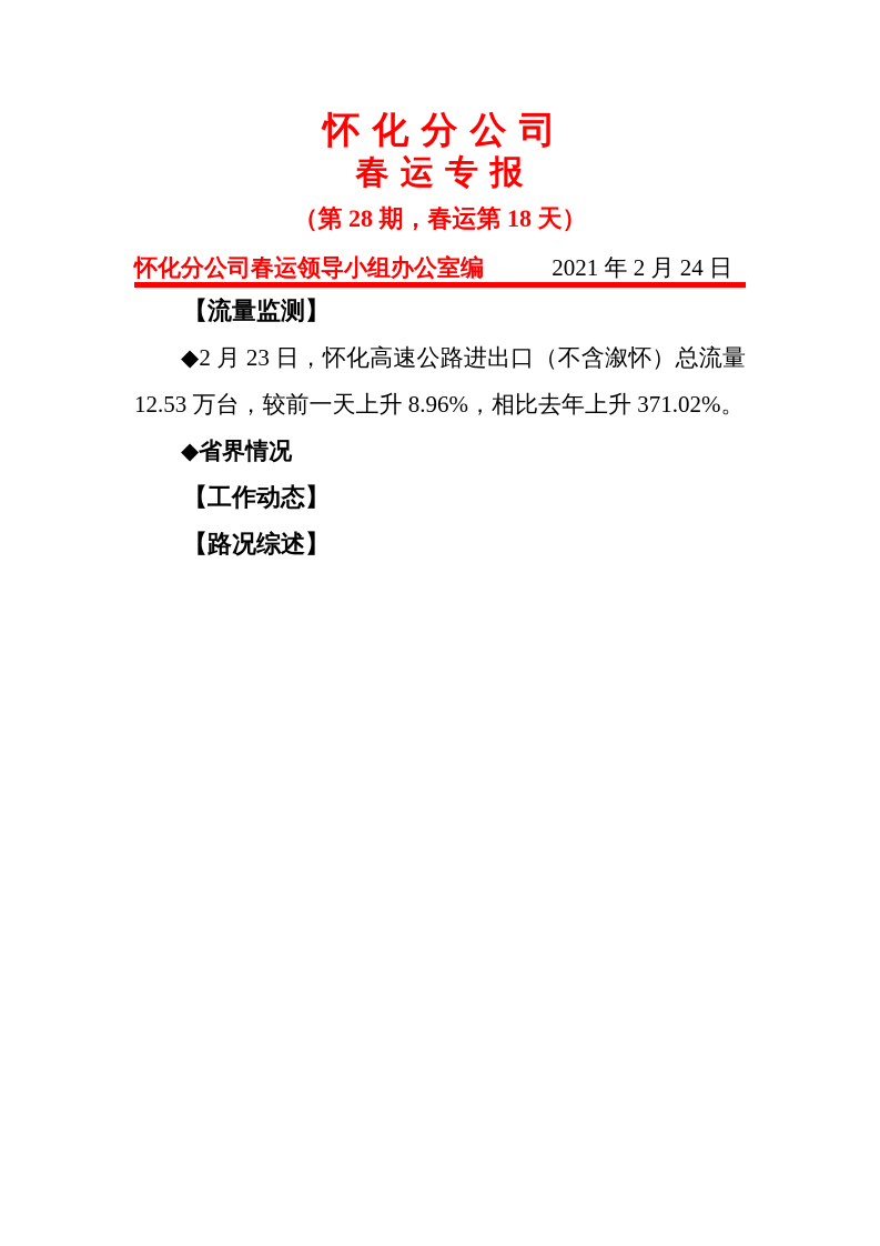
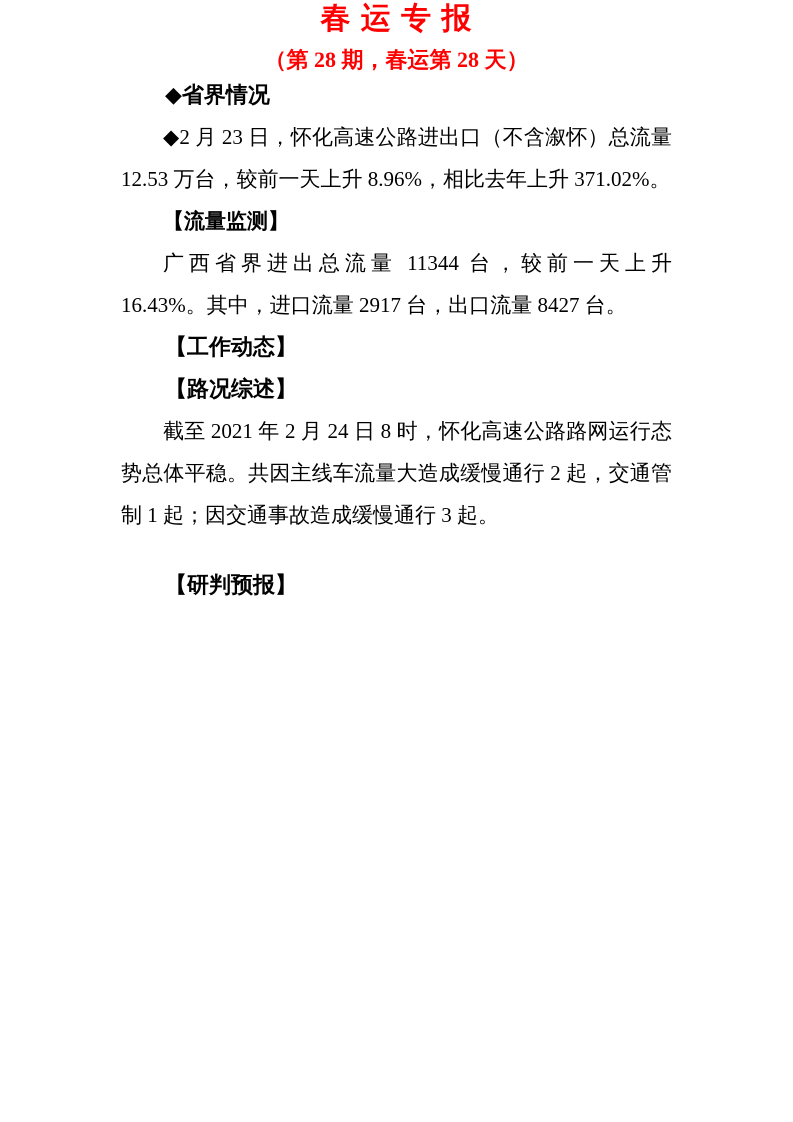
- 怀 化 分 公 司
  春 运 专 报
- （第 28 期，春运第 18 天）
+ （第 28 期，春运第 28 天）
- 怀化分公司春运领导小组办公室编
- 2021 年 2 月 24 日
- 【流量监测】
+ ◆省界情况
  ◆2 月 23 日，怀化高速公路进出口（不含溆怀）总流量 12.53 万台，较前一天上升 8.96%，相比去年上升 371.02%。
- ◆省界情况
+ 【流量监测】
+ 广西省界进出总流量 11344 台，较前一天上升 16.43%。其中，进口流量 2917 台，出口流量 8427 台。
  【工作动态】
  【路况综述】
+ 截至 2021 年 2 月 24 日 8 时，怀化高速公路路网运行态势总体平稳。共因主线车流量大造成缓慢通行 2 起，交通管制 1 起；因交通事故造成缓慢通行 3 起。
+ 【研判预报】
